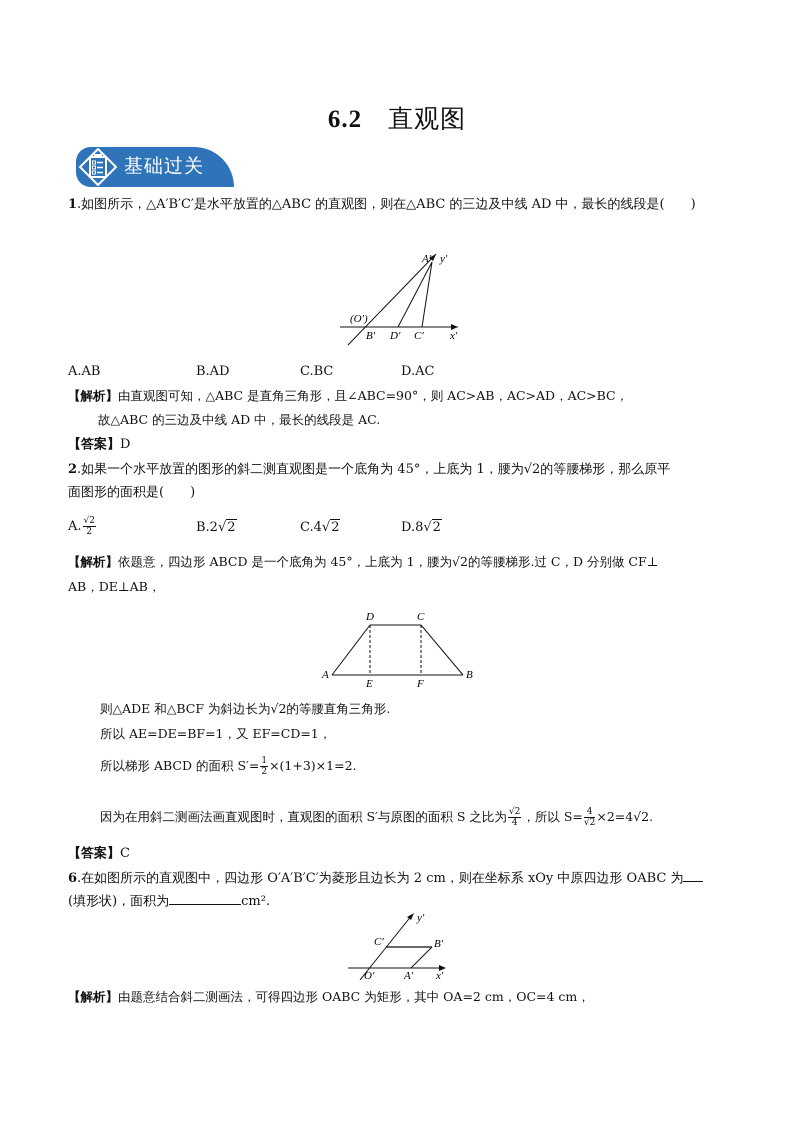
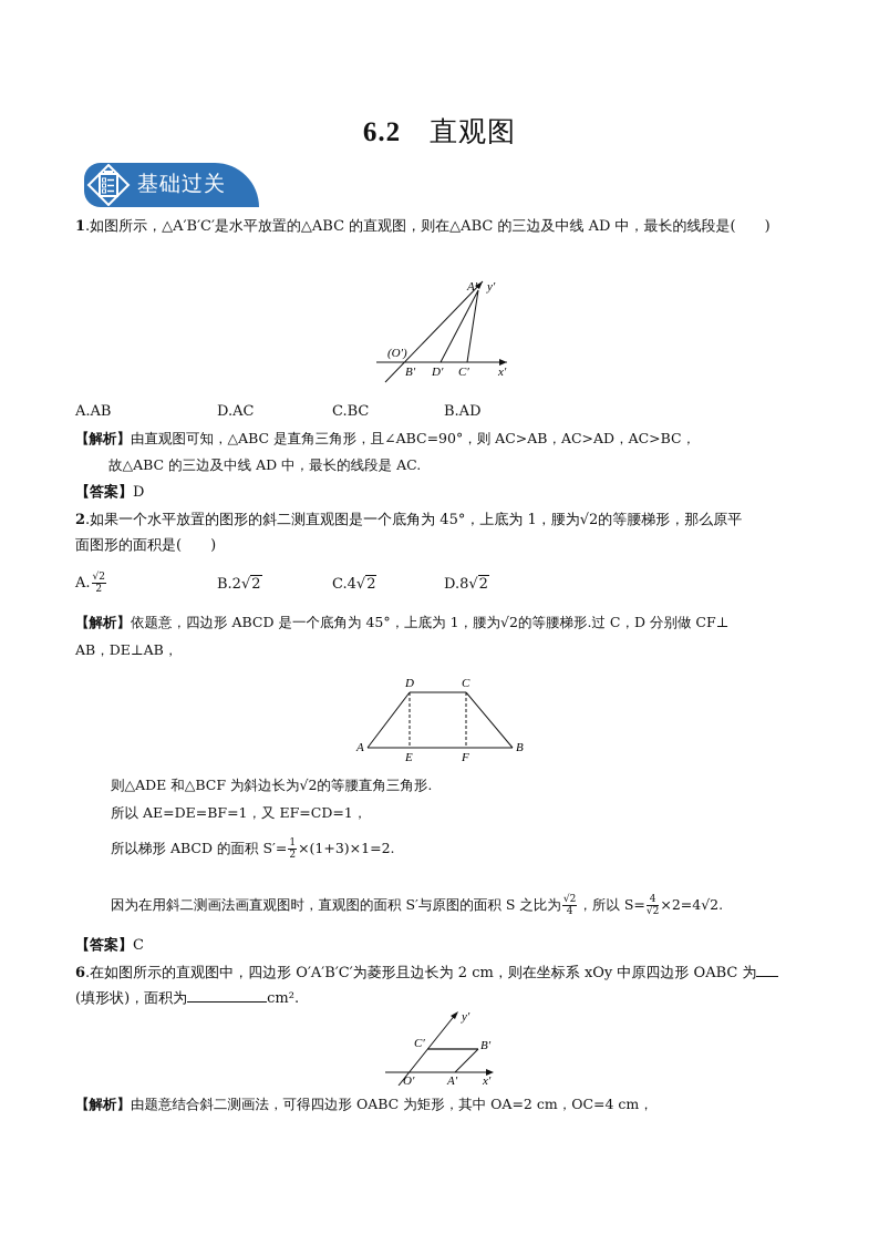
  6.2 直观图
  基础过关
  1.如图所示，△A′B′C′是水平放置的△ABC 的直观图，则在△ABC 的三边及中线 AD 中，最长的线段是( )
  A′
  y′
  (O′)
  B′
  D′
  C′
  x′
  A.AB
- B.AD
+ D.AC
  C.BC
- D.AC
+ B.AD
  【解析】由直观图可知，△ABC 是直角三角形，且∠ABC=90°，则 AC>AB，AC>AD，AC>BC，
  故△ABC 的三边及中线 AD 中，最长的线段是 AC.
  【答案】D
  2.如果一个水平放置的图形的斜二测直观图是一个底角为 45°，上底为 1，腰为√2的等腰梯形，那么原平
  面图形的面积是( )
  A.
  √2
  2
  B.2√2
  C.4√2
  D.8√2
  【解析】依题意，四边形 ABCD 是一个底角为 45°，上底为 1，腰为√2的等腰梯形.过 C，D 分别做 CF⊥
  AB，DE⊥AB，
  D
  C
  A
  E
  F
  B
  则△ADE 和△BCF 为斜边长为√2的等腰直角三角形.
  所以 AE=DE=BF=1，又 EF=CD=1，
  所以梯形 ABCD 的面积 S′=
  1
  2
  ×(1+3)×1=2.
  因为在用斜二测画法画直观图时，直观图的面积 S′与原图的面积 S 之比为
  √2
  4
  ，所以 S=
  4
  √2
  ×2=4√2.
  【答案】C
  6.在如图所示的直观图中，四边形 O′A′B′C′为菱形且边长为 2 cm，则在坐标系 xOy 中原四边形 OABC 为
  (填形状)，面积为 cm².
  y′
  C′
  B′
  O′
  A′
  x′
  【解析】由题意结合斜二测画法，可得四边形 OABC 为矩形，其中 OA=2 cm，OC=4 cm，
